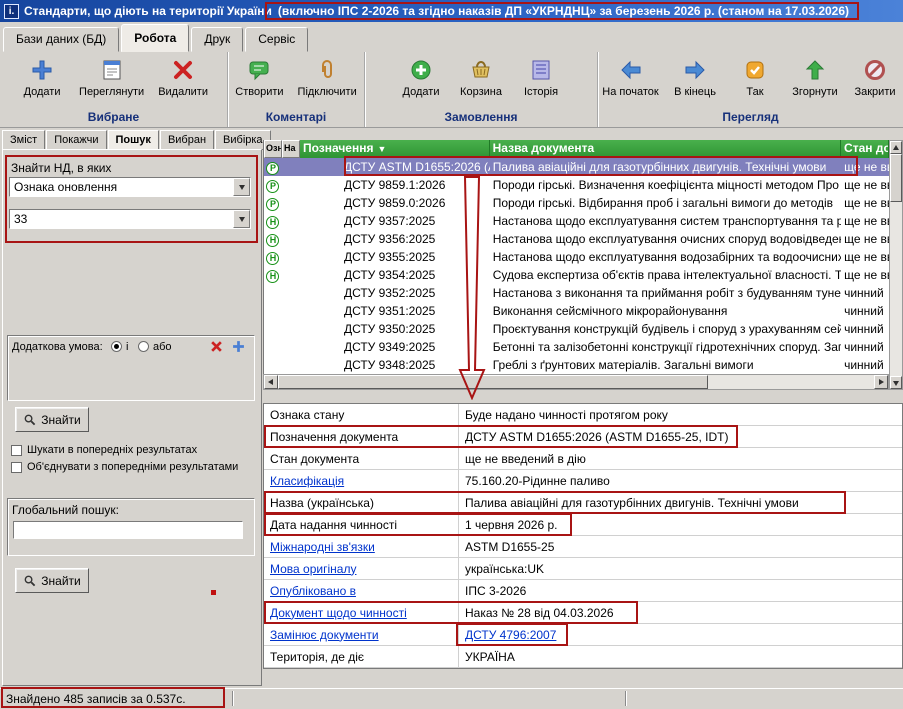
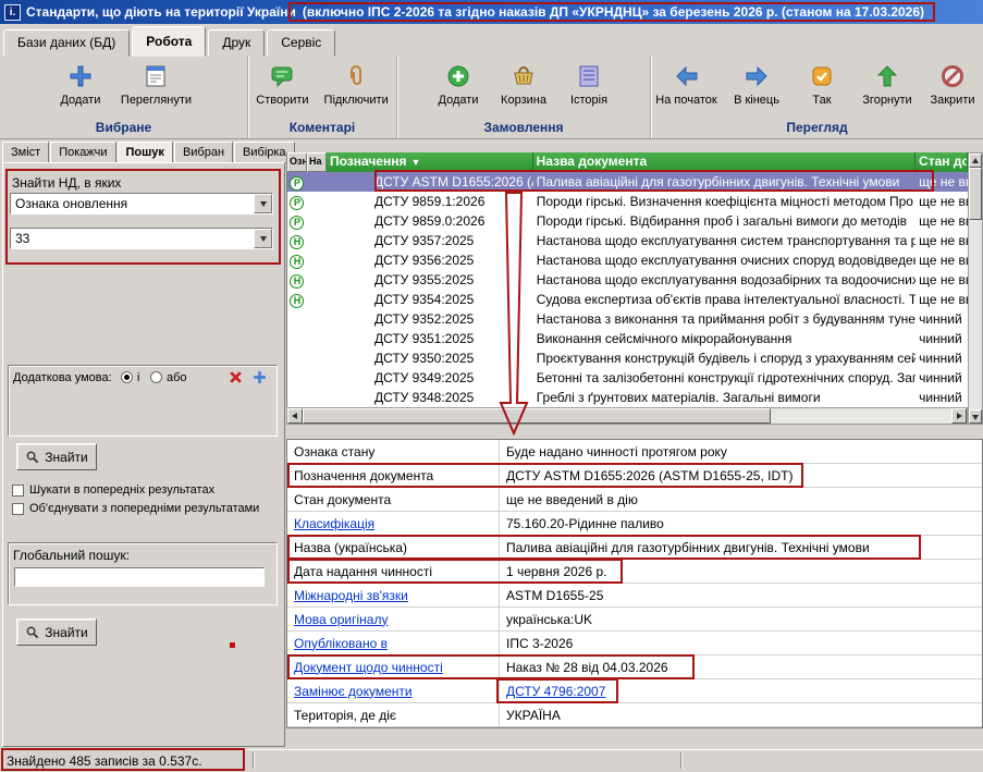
  i.
  Стандарти, що діють на території України
  (включно ІПС 2-2026 та згідно наказів ДП «УКРНДНЦ» за березень 2026 р. (станом на 17.03.2026)
  Бази даних (БД)
  Робота
  Друк
  Сервіс
  Додати
  Переглянути
- Видалити
  Вибране
  Створити
  Підключити
  Коментарі
  Додати
  Корзина
  Історія
  Замовлення
  На початок
  В кінець
  Так
  Згорнути
  Закрити
  Перегляд
  Зміст
  Покажчи
  Пошук
  Вибран
  Вибірка
  Знайти НД, в яких
  Ознака оновлення
  33
  Додаткова умова:
  і
  або
  Знайти
  Шукати в попередніх результатах
  Об'єднувати з попередніми результатами
  Глобальний пошук:
  Знайти
  Озн
  На
  Позначення ▼
  Назва документа
  Стан до
  Р
  Палива авіаційні для газотурбінних двигунів. Технічні умови
  Р
  ДСТУ 9859.1:2026
  Породи гірські. Визначення коефіцієнта міцності методом Про
  Р
  ДСТУ 9859.0:2026
  Породи гірські. Відбирання проб і загальні вимоги до методів
  Н
  ДСТУ 9357:2025
  Настанова щодо експлуатування систем транспортування та р
  Н
  ДСТУ 9356:2025
  Настанова щодо експлуатування очисних споруд водовідведе
  Н
  ДСТУ 9355:2025
  Настанова щодо експлуатування водозабірних та водоочисних
  Н
  ДСТУ 9354:2025
  Судова експертиза об'єктів права інтелектуальної власності. Т
  ДСТУ 9352:2025
  Настанова з виконання та приймання робіт з будуванням туне
  чинний
  ДСТУ 9351:2025
  Виконання сейсмічного мікрорайонування
  чинний
  ДСТУ 9350:2025
  Проєктування конструкцій будівель і споруд з урахуванням сей
  чинний
  ДСТУ 9349:2025
  Бетонні та залізобетонні конструкції гідротехнічних споруд. Заг
  чинний
  ДСТУ 9348:2025
  Греблі з ґрунтових матеріалів. Загальні вимоги
  чинний
  Ознака стану
  Буде надано чинності протягом року
  Позначення документа
  ДСТУ ASTM D1655:2026 (ASTM D1655-25, IDT)
  Стан документа
  ще не введений в дію
  Класифікація
  75.160.20-Рідинне паливо
  Назва (українська)
  Палива авіаційні для газотурбінних двигунів. Технічні умови
  Дата надання чинності
  1 червня 2026 р.
  Міжнародні зв'язки
  ASTM D1655-25
  Мова оригіналу
  українська:UK
  Опубліковано в
  ІПС 3-2026
  Документ щодо чинності
  Наказ № 28 від 04.03.2026
  Замінює документи
  ДСТУ 4796:2007
  Територія, де діє
  УКРАЇНА
  Знайдено 485 записів за 0.537с.
